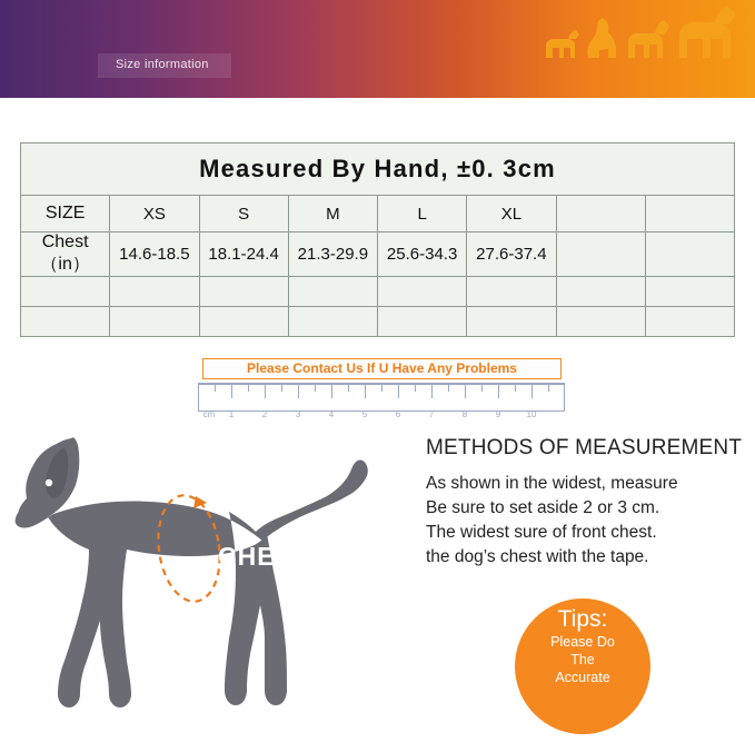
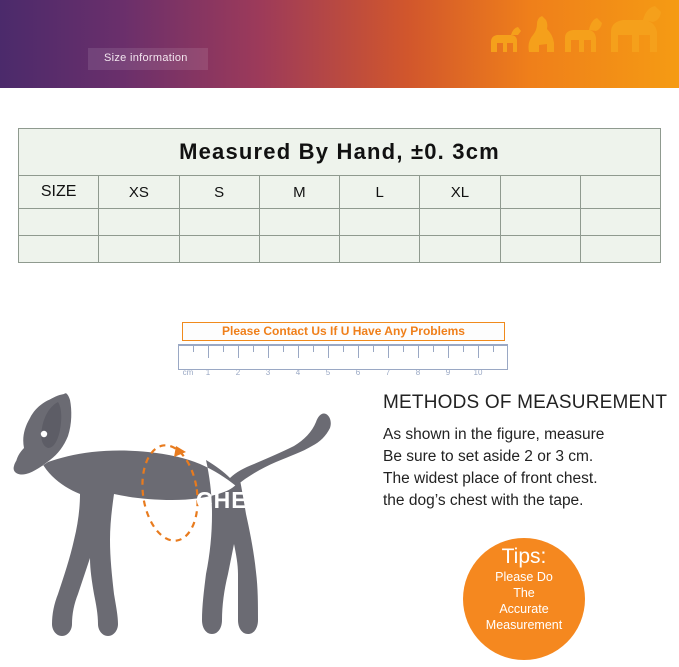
  Size information
  Measured By Hand, ±0. 3cm
  SIZE	XS	S	M	L	XL
- Chest（in）	14.6-18.5	18.1-24.4	21.3-29.9	25.6-34.3	27.6-37.4
  Please Contact Us If U Have Any Problems
  cm
  1
  2
  3
  4
  5
  6
  7
  8
  9
  10
  CHEST
  METHODS OF MEASUREMENT
- As shown in the widest, measure
+ As shown in the figure, measure
  Be sure to set aside 2 or 3 cm.
- The widest sure of front chest.
+ The widest place of front chest.
  the dog’s chest with the tape.
  Tips:
  Please Do
  The
  Accurate
+ Measurement
